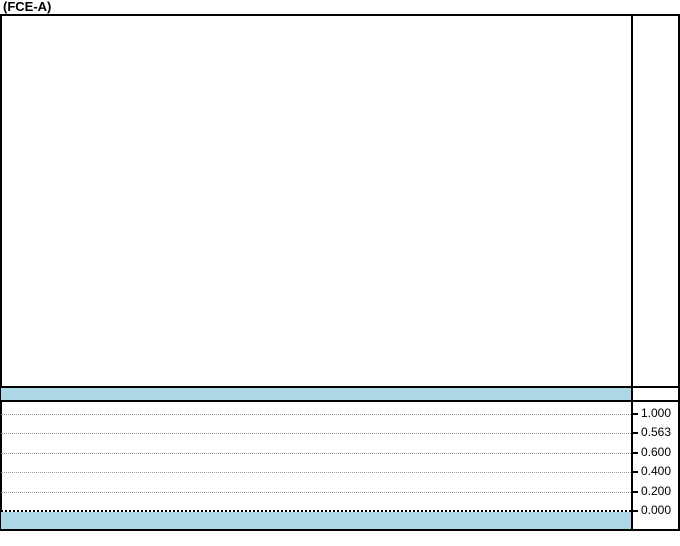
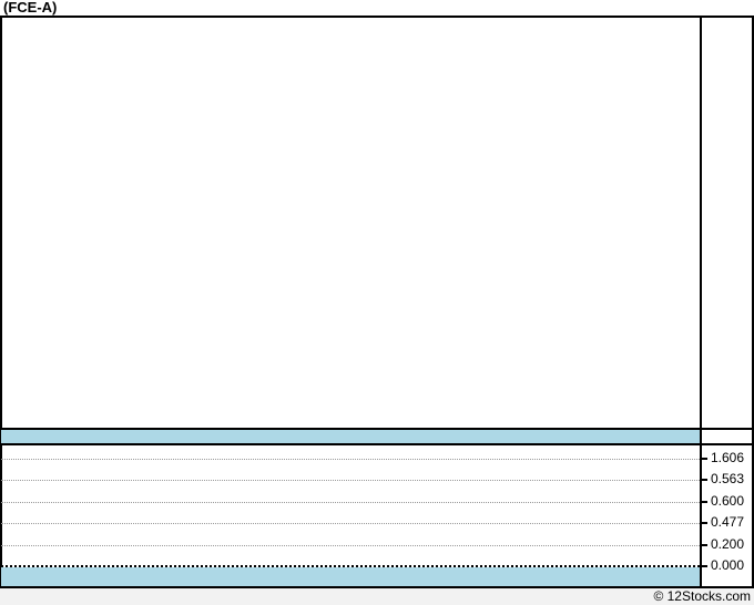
  (FCE-A)
- 1.000
+ 1.606
  0.563
  0.600
- 0.400
+ 0.477
  0.200
  0.000
+ © 12Stocks.com
